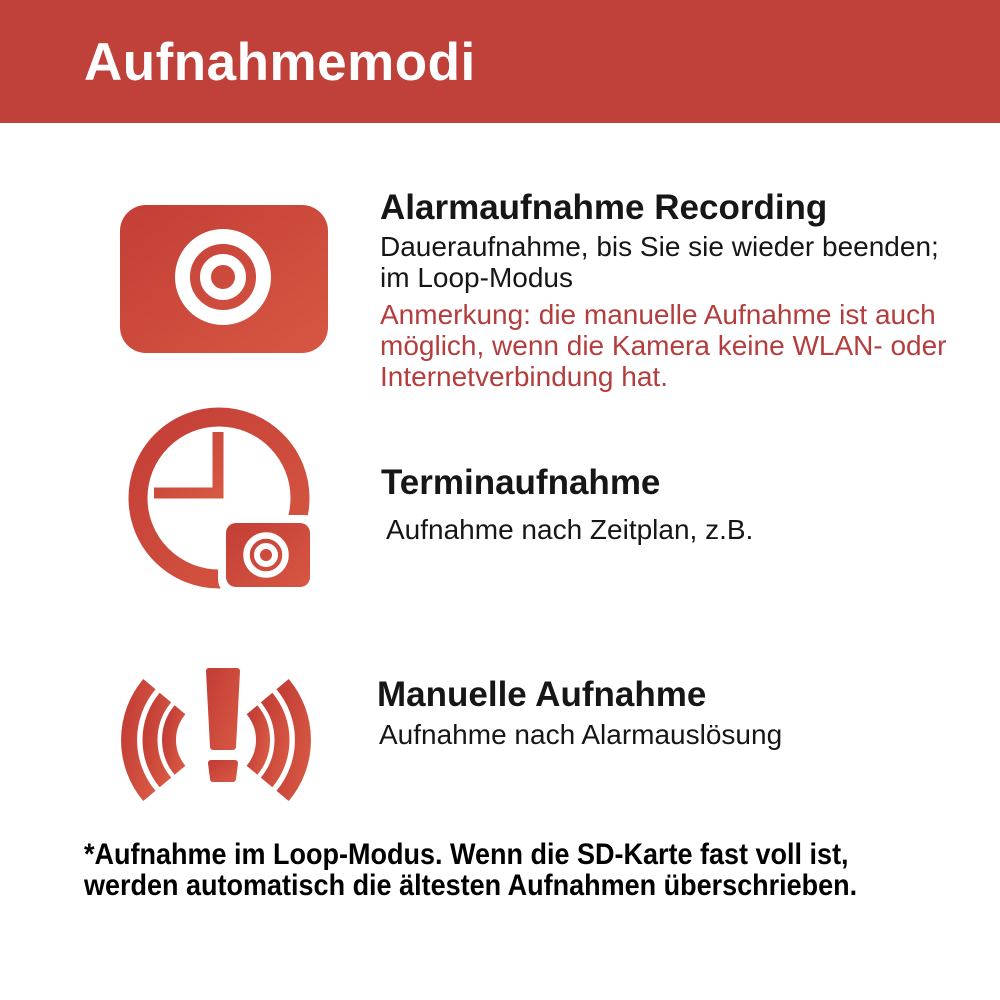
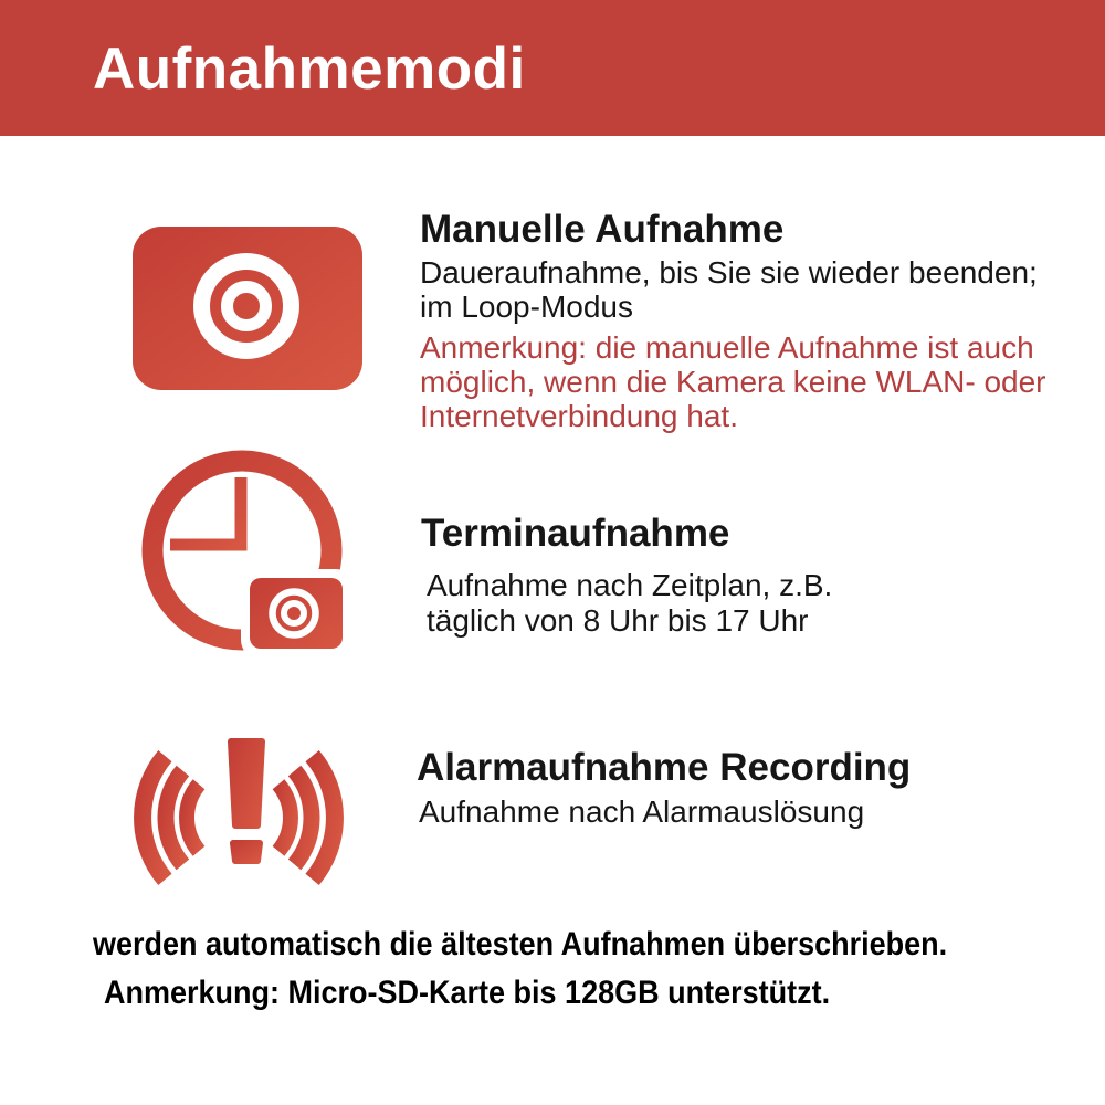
  Aufnahmemodi
- Alarmaufnahme Recording
+ Manuelle Aufnahme
  Daueraufnahme, bis Sie sie wieder beenden;
  im Loop-Modus
  Anmerkung: die manuelle Aufnahme ist auch
  möglich, wenn die Kamera keine WLAN- oder
  Internetverbindung hat.
  Terminaufnahme
  Aufnahme nach Zeitplan, z.B.
+ täglich von 8 Uhr bis 17 Uhr
- Manuelle Aufnahme
+ Alarmaufnahme Recording
  Aufnahme nach Alarmauslösung
- *Aufnahme im Loop-Modus. Wenn die SD-Karte fast voll ist,
  werden automatisch die ältesten Aufnahmen überschrieben.
+ Anmerkung: Micro-SD-Karte bis 128GB unterstützt.
